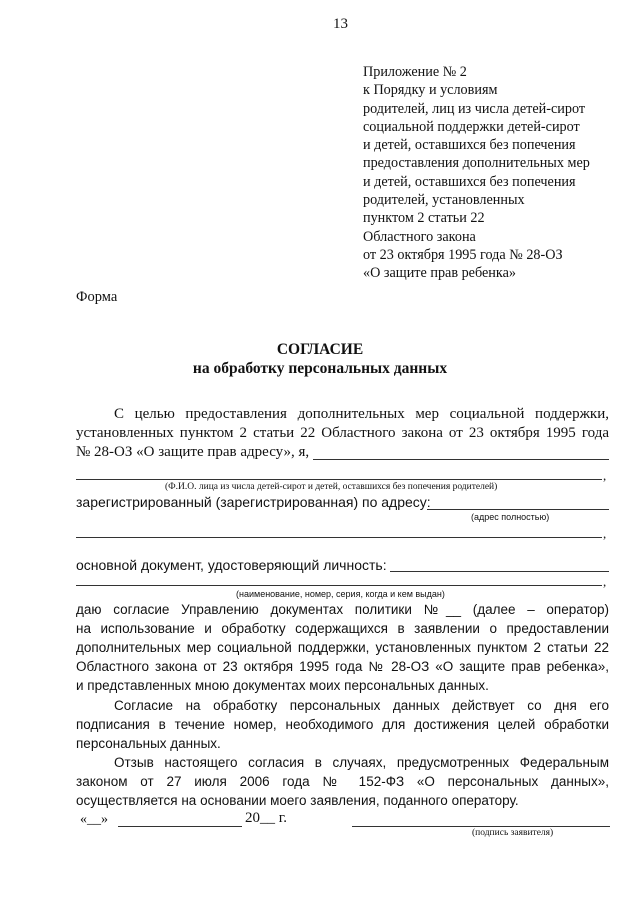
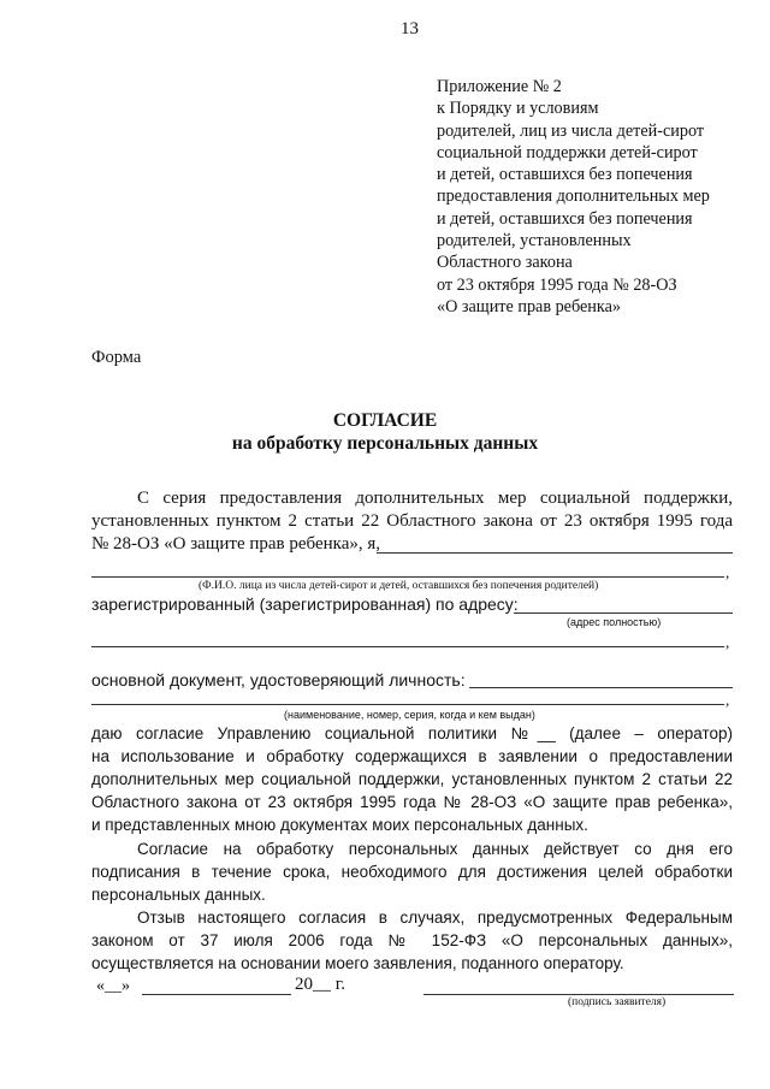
  13
  Приложение № 2
  к Порядку и условиям
  родителей, лиц из числа детей-сирот
  социальной поддержки детей-сирот
  и детей, оставшихся без попечения
  предоставления дополнительных мер
  и детей, оставшихся без попечения
  родителей, установленных
- пунктом 2 статьи 22
  Областного закона
  от 23 октября 1995 года № 28-ОЗ
  «О защите прав ребенка»
  Форма
  СОГЛАСИЕ
  на обработку персональных данных
- С целью предоставления дополнительных мер социальной поддержки,
+ С серия предоставления дополнительных мер социальной поддержки,
  установленных пунктом 2 статьи 22 Областного закона от 23 октября 1995 года
- № 28-ОЗ «О защите прав адресу», я,
+ № 28-ОЗ «О защите прав ребенка», я,
  ,
  (Ф.И.О. лица из числа детей-сирот и детей, оставшихся без попечения родителей)
  зарегистрированный (зарегистрированная) по адресу:
  (адрес полностью)
  ,
  основной документ, удостоверяющий личность:
  ,
  (наименование, номер, серия, когда и кем выдан)
- даю согласие Управлению документах политики №__ (далее – оператор)
+ даю согласие Управлению социальной политики №__ (далее – оператор)
  на использование и обработку содержащихся в заявлении о предоставлении
  дополнительных мер социальной поддержки, установленных пунктом 2 статьи 22
  Областного закона от 23 октября 1995 года № 28-ОЗ «О защите прав ребенка»,
  и представленных мною документах моих персональных данных.
  Согласие на обработку персональных данных действует со дня его
- подписания в течение номер, необходимого для достижения целей обработки
+ подписания в течение срока, необходимого для достижения целей обработки
  персональных данных.
  Отзыв настоящего согласия в случаях, предусмотренных Федеральным
- законом от 27 июля 2006 года № 152-ФЗ «О персональных данных»,
+ законом от 37 июля 2006 года № 152-ФЗ «О персональных данных»,
  осуществляется на основании моего заявления, поданного оператору.
  «__»
  20__ г.
  (подпись заявителя)
